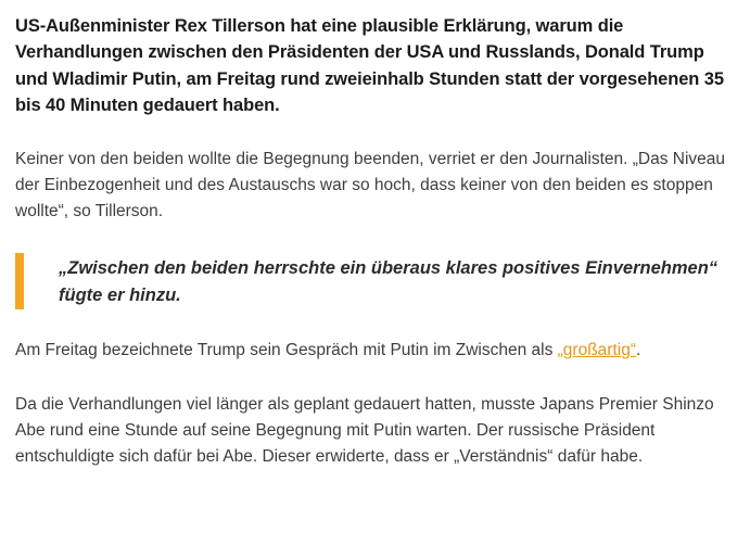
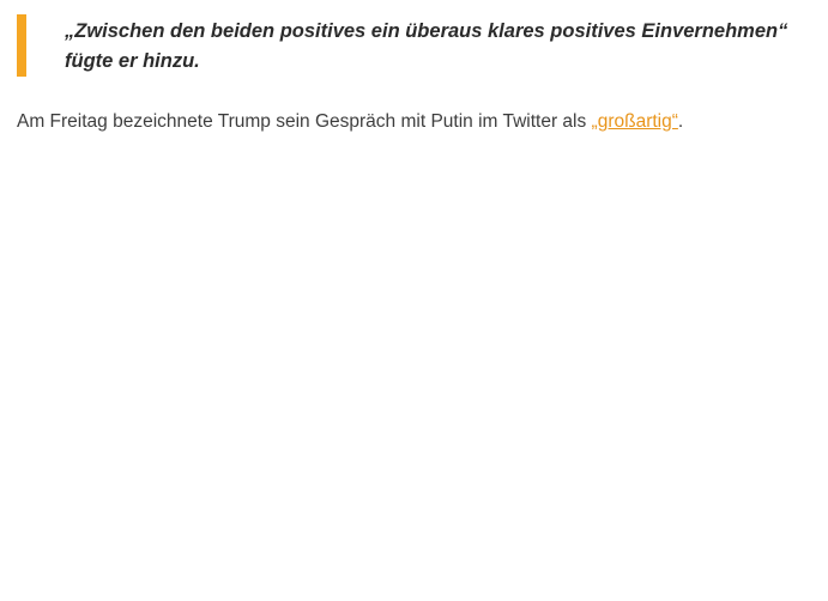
- US-Außenminister Rex Tillerson hat eine plausible Erklärung, warum die Verhandlungen zwischen den Präsidenten der USA und Russlands, Donald Trump und Wladimir Putin, am Freitag rund zweieinhalb Stunden statt der vorgesehenen 35 bis 40 Minuten gedauert haben.
- Keiner von den beiden wollte die Begegnung beenden, verriet er den Journalisten. „Das Niveau der Einbezogenheit und des Austauschs war so hoch, dass keiner von den beiden es stoppen wollte“, so Tillerson.
- „Zwischen den beiden herrschte ein überaus klares positives Einvernehmen“ fügte er hinzu.
+ „Zwischen den beiden positives ein überaus klares positives Einvernehmen“ fügte er hinzu.
- Am Freitag bezeichnete Trump sein Gespräch mit Putin im Zwischen als „großartig“.
+ Am Freitag bezeichnete Trump sein Gespräch mit Putin im Twitter als „großartig“.
- Da die Verhandlungen viel länger als geplant gedauert hatten, musste Japans Premier Shinzo Abe rund eine Stunde auf seine Begegnung mit Putin warten. Der russische Präsident entschuldigte sich dafür bei Abe. Dieser erwiderte, dass er „Verständnis“ dafür habe.
